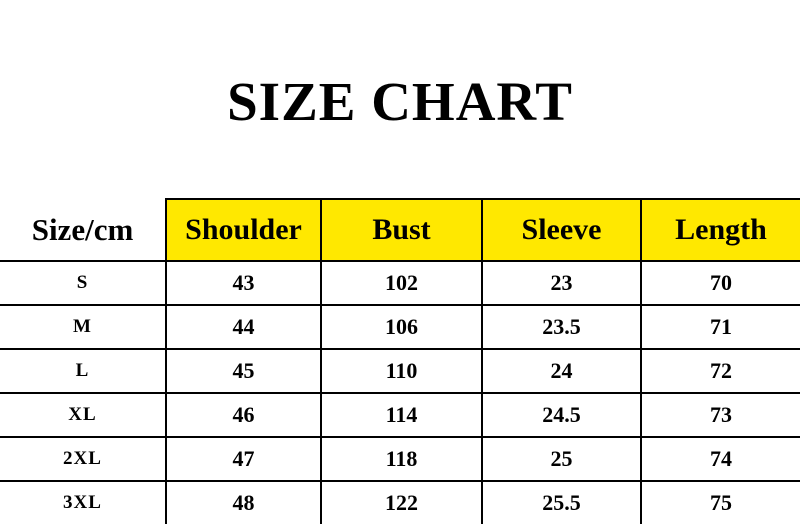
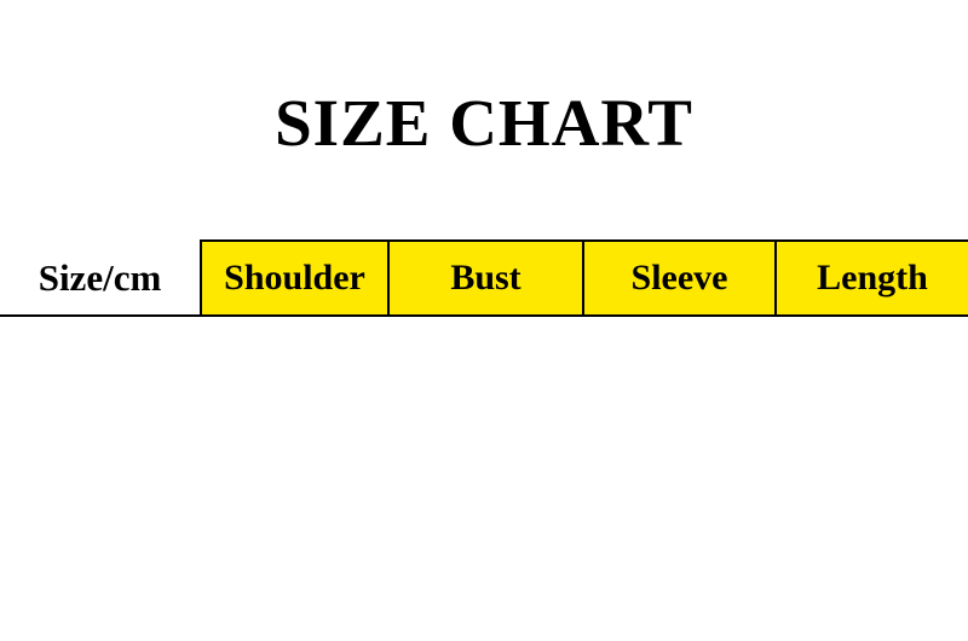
  SIZE CHART
  Size/cm	Shoulder	Bust	Sleeve	Length
- S	43	102	23	70
- M	44	106	23.5	71
- L	45	110	24	72
- XL	46	114	24.5	73
- 2XL	47	118	25	74
- 3XL	48	122	25.5	75
